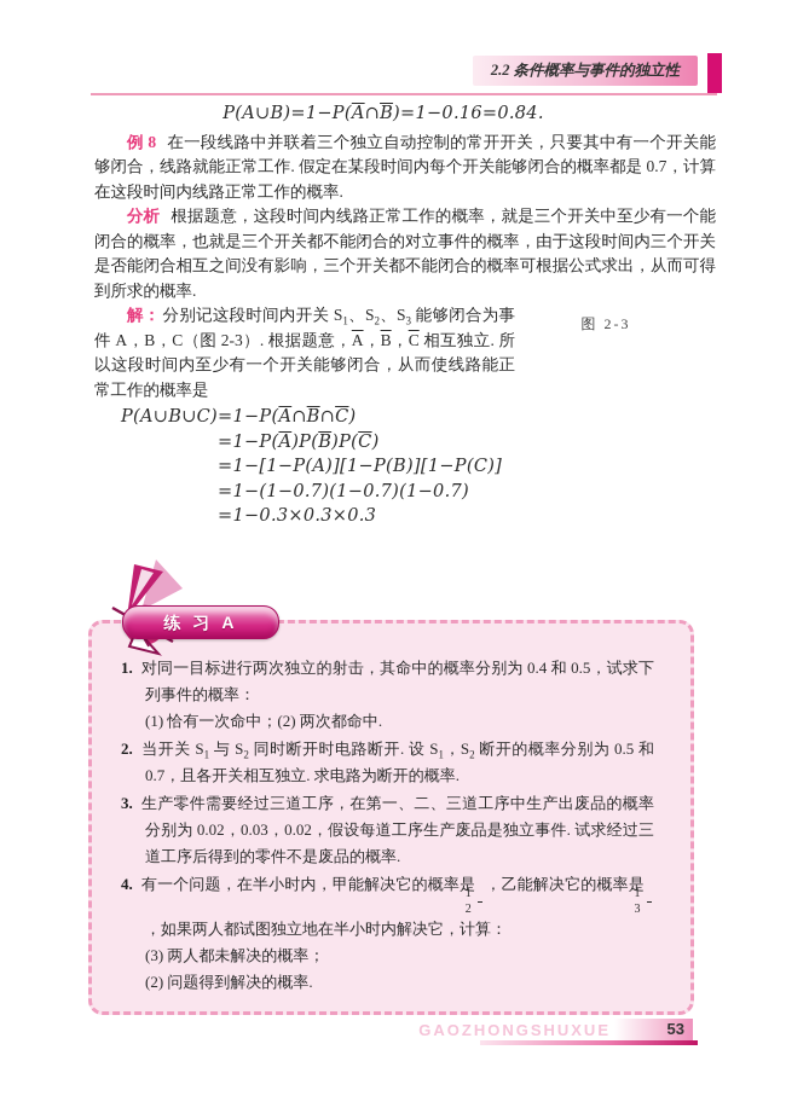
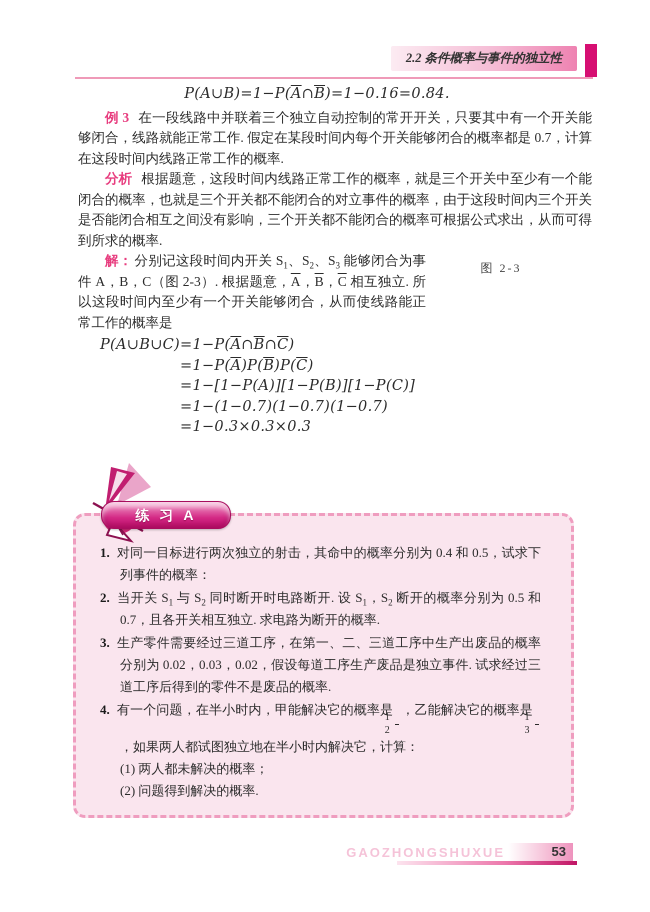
  2.2 条件概率与事件的独立性
  P(A∪B)=1−P(A∩B)=1−0.16=0.84.
- 例 8 在一段线路中并联着三个独立自动控制的常开开关，只要其中有一个开关能够闭合，线路就能正常工作. 假定在某段时间内每个开关能够闭合的概率都是 0.7，计算在这段时间内线路正常工作的概率.
+ 例 3 在一段线路中并联着三个独立自动控制的常开开关，只要其中有一个开关能够闭合，线路就能正常工作. 假定在某段时间内每个开关能够闭合的概率都是 0.7，计算在这段时间内线路正常工作的概率.
  分析 根据题意，这段时间内线路正常工作的概率，就是三个开关中至少有一个能闭合的概率，也就是三个开关都不能闭合的对立事件的概率，由于这段时间内三个开关是否能闭合相互之间没有影响，三个开关都不能闭合的概率可根据公式求出，从而可得到所求的概率.
  解： 分别记这段时间内开关 S1、S2、S3 能够闭合为事件 A，B，C（图 2-3）. 根据题意，A，B，C 相互独立. 所以这段时间内至少有一个开关能够闭合，从而使线路能正常工作的概率是
  P(A∪B∪C)=1−P(A∩B∩C)
  =1−P(A)P(B)P(C)
  =1−[1−P(A)][1−P(B)][1−P(C)]
  =1−(1−0.7)(1−0.7)(1−0.7)
  =1−0.3×0.3×0.3
  图 2-3
  练 习 A
  1. 对同一目标进行两次独立的射击，其命中的概率分别为 0.4 和 0.5，试求下列事件的概率：
- (1) 恰有一次命中；(2) 两次都命中.
  2. 当开关 S1 与 S2 同时断开时电路断开. 设 S1，S2 断开的概率分别为 0.5 和 0.7，且各开关相互独立. 求电路为断开的概率.
  3. 生产零件需要经过三道工序，在第一、二、三道工序中生产出废品的概率分别为 0.02，0.03，0.02，假设每道工序生产废品是独立事件. 试求经过三道工序后得到的零件不是废品的概率.
  4. 有一个问题，在半小时内，甲能解决它的概率是
  1
  2
  ，乙能解决它的概率是
  1
  3
  ，如果两人都试图独立地在半小时内解决它，计算：
- (3) 两人都未解决的概率；
+ (1) 两人都未解决的概率；
  (2) 问题得到解决的概率.
  GAOZHONGSHUXUE
  53
